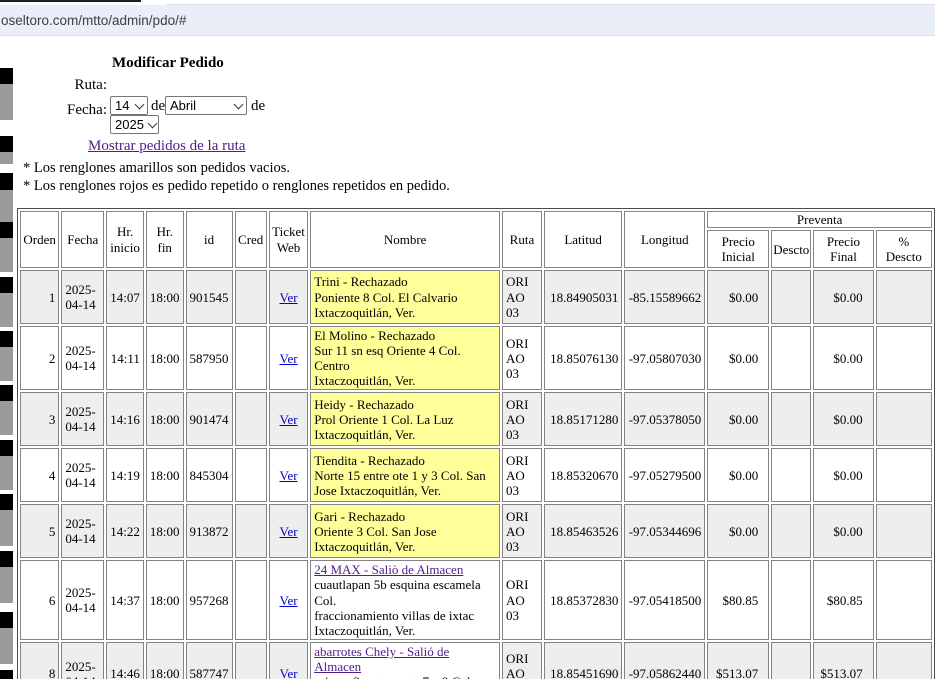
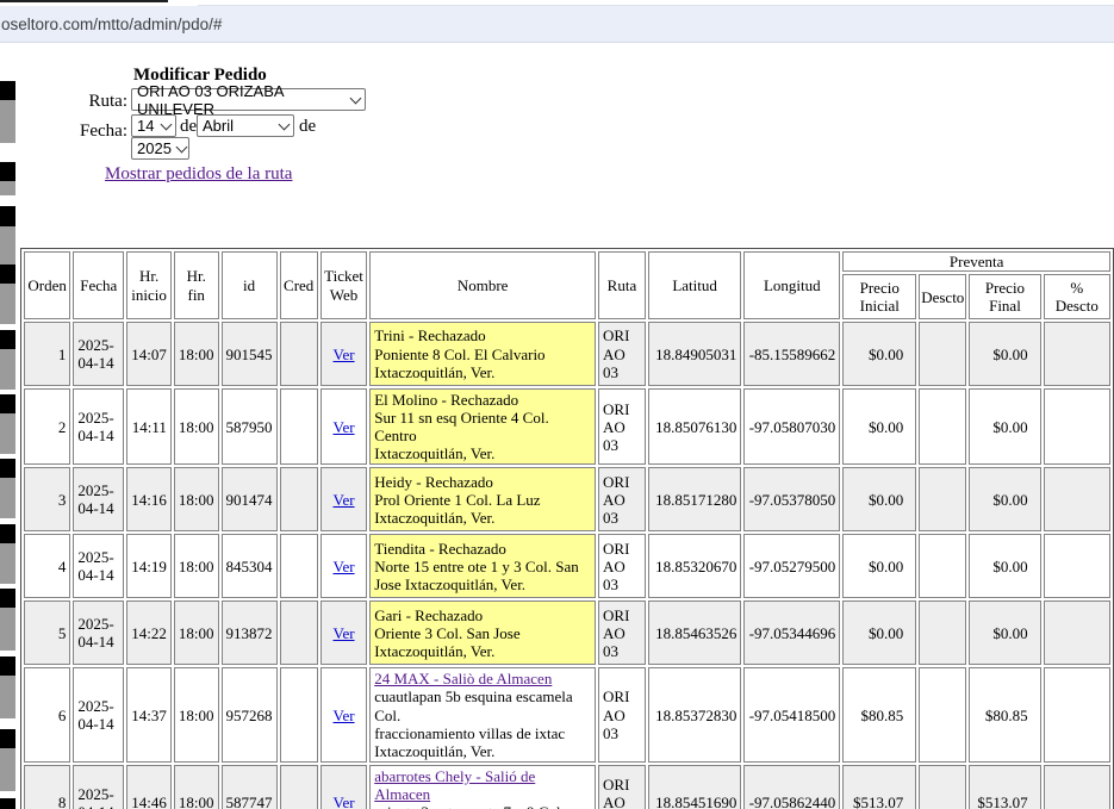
  oseltoro.com/mtto/admin/pdo/#
  Modificar Pedido
  Ruta:
+ ORI AO 03 ORIZABA UNILEVER
  Fecha:
  14
  de
  Abril
  de
  2025
  Mostrar pedidos de la ruta
- * Los renglones amarillos son pedidos vacios.
- * Los renglones rojos es pedido repetido o renglones repetidos en pedido.
  Orden	Fecha	Hr. inicio	Hr. fin	id	Cred	Ticket Web	Nombre	Ruta	Latitud	Longitud	Preventa
  Precio Inicial	Descto	Precio Final	% Descto
  1	2025-04-14	14:07	18:00	901545		Ver	Trini - Rechazado Poniente 8 Col. El Calvario Ixtaczoquitlán, Ver.	ORI AO 03	18.84905031	-85.15589662	$0.00		$0.00
  2	2025-04-14	14:11	18:00	587950		Ver	El Molino - Rechazado Sur 11 sn esq Oriente 4 Col. Centro Ixtaczoquitlán, Ver.	ORI AO 03	18.85076130	-97.05807030	$0.00		$0.00
  3	2025-04-14	14:16	18:00	901474		Ver	Heidy - Rechazado Prol Oriente 1 Col. La Luz Ixtaczoquitlán, Ver.	ORI AO 03	18.85171280	-97.05378050	$0.00		$0.00
  4	2025-04-14	14:19	18:00	845304		Ver	Tiendita - Rechazado Norte 15 entre ote 1 y 3 Col. San Jose Ixtaczoquitlán, Ver.	ORI AO 03	18.85320670	-97.05279500	$0.00		$0.00
  5	2025-04-14	14:22	18:00	913872		Ver	Gari - Rechazado Oriente 3 Col. San Jose Ixtaczoquitlán, Ver.	ORI AO 03	18.85463526	-97.05344696	$0.00		$0.00
  6	2025-04-14	14:37	18:00	957268		Ver	24 MAX - Saliò de Almacen cuautlapan 5b esquina escamela Col. fraccionamiento villas de ixtac Ixtaczoquitlán, Ver.	ORI AO 03	18.85372830	-97.05418500	$80.85		$80.85
